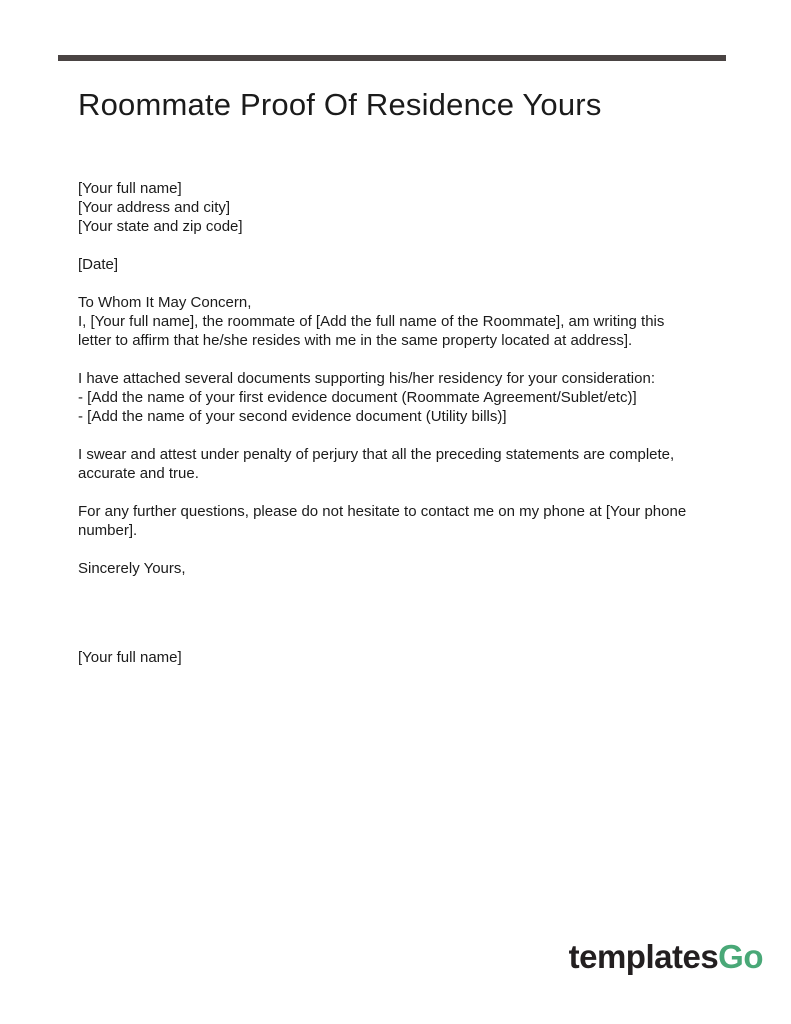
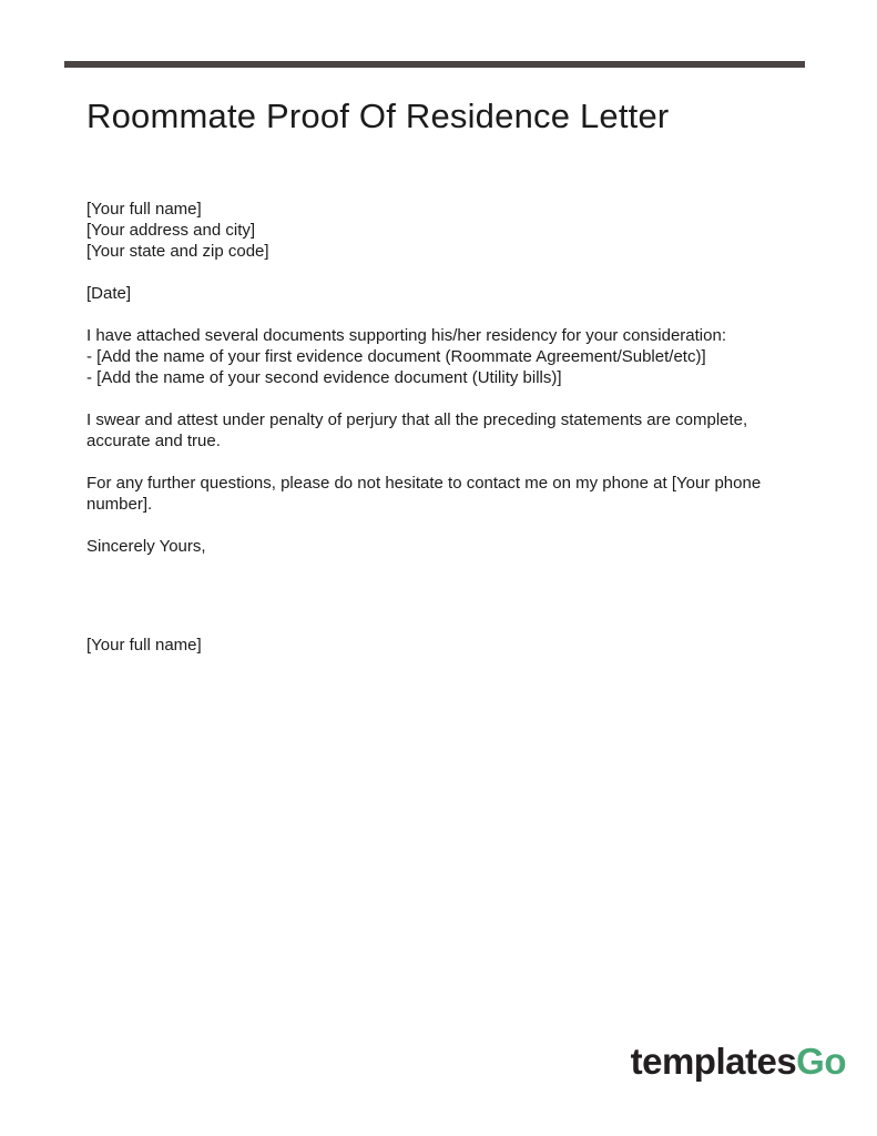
- Roommate Proof Of Residence Yours
+ Roommate Proof Of Residence Letter
  [Your full name]
  [Your address and city]
  [Your state and zip code]
  [Date]
- To Whom It May Concern,
- I, [Your full name], the roommate of [Add the full name of the Roommate], am writing this
- letter to affirm that he/she resides with me in the same property located at address].
  I have attached several documents supporting his/her residency for your consideration:
  - [Add the name of your first evidence document (Roommate Agreement/Sublet/etc)]
  - [Add the name of your second evidence document (Utility bills)]
  I swear and attest under penalty of perjury that all the preceding statements are complete,
  accurate and true.
  For any further questions, please do not hesitate to contact me on my phone at [Your phone
  number].
  Sincerely Yours,
  [Your full name]
  templatesGo
